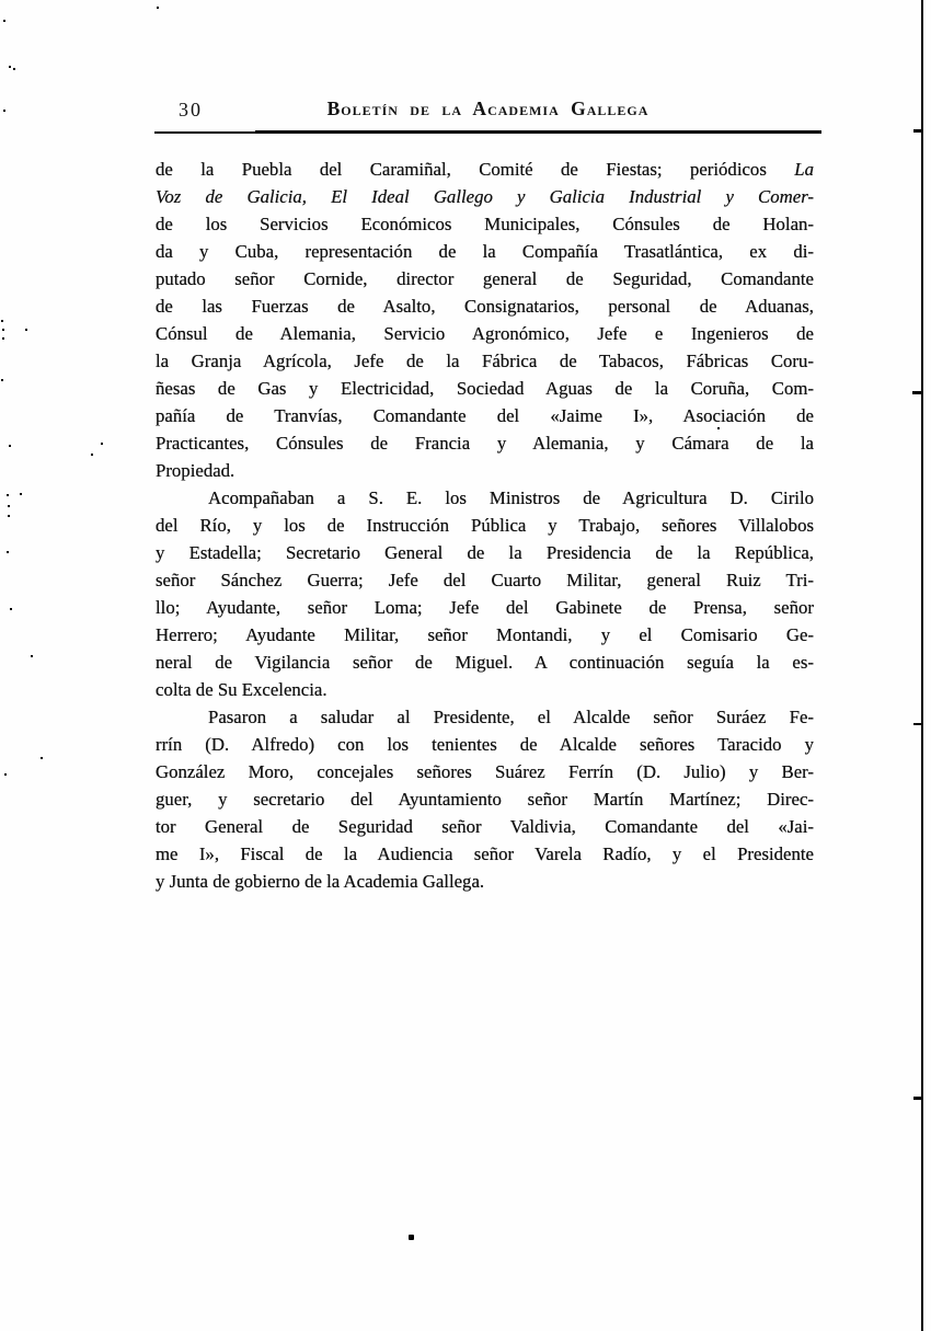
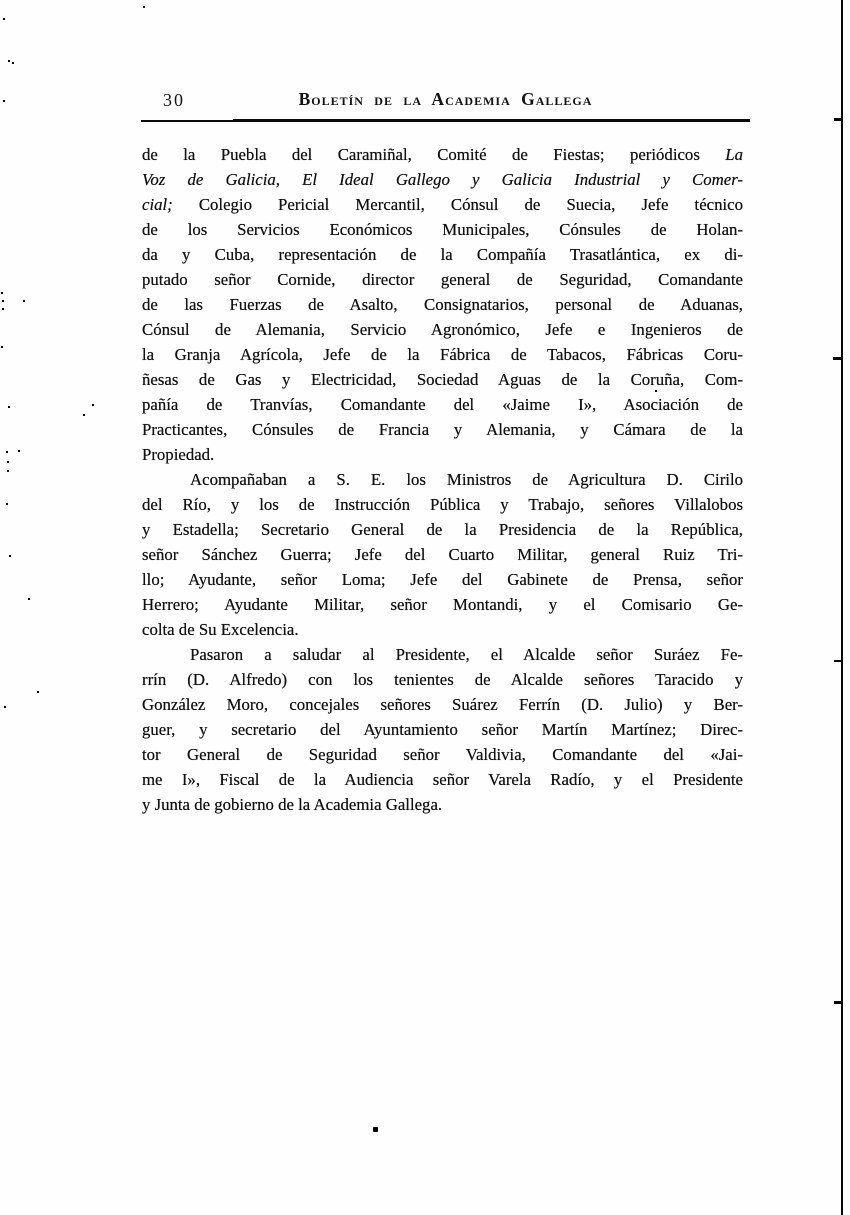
  30
  Boletín de la Academia Gallega
  de la Puebla del Caramiñal, Comité de Fiestas; periódicos La
  Voz de Galicia, El Ideal Gallego y Galicia Industrial y Comer-
+ cial; Colegio Pericial Mercantil, Cónsul de Suecia, Jefe técnico
  de los Servicios Económicos Municipales, Cónsules de Holan-
  da y Cuba, representación de la Compañía Trasatlántica, ex di-
  putado señor Cornide, director general de Seguridad, Comandante
  de las Fuerzas de Asalto, Consignatarios, personal de Aduanas,
  Cónsul de Alemania, Servicio Agronómico, Jefe e Ingenieros de
  la Granja Agrícola, Jefe de la Fábrica de Tabacos, Fábricas Coru-
  ñesas de Gas y Electricidad, Sociedad Aguas de la Coruña, Com-
  pañía de Tranvías, Comandante del «Jaime I», Asociación de
  Practicantes, Cónsules de Francia y Alemania, y Cámara de la
  Propiedad.
  Acompañaban a S. E. los Ministros de Agricultura D. Cirilo
  del Río, y los de Instrucción Pública y Trabajo, señores Villalobos
  y Estadella; Secretario General de la Presidencia de la República,
  señor Sánchez Guerra; Jefe del Cuarto Militar, general Ruiz Tri-
  llo; Ayudante, señor Loma; Jefe del Gabinete de Prensa, señor
  Herrero; Ayudante Militar, señor Montandi, y el Comisario Ge-
- neral de Vigilancia señor de Miguel. A continuación seguía la es-
  colta de Su Excelencia.
  Pasaron a saludar al Presidente, el Alcalde señor Suráez Fe-
  rrín (D. Alfredo) con los tenientes de Alcalde señores Taracido y
  González Moro, concejales señores Suárez Ferrín (D. Julio) y Ber-
  guer, y secretario del Ayuntamiento señor Martín Martínez; Direc-
  tor General de Seguridad señor Valdivia, Comandante del «Jai-
  me I», Fiscal de la Audiencia señor Varela Radío, y el Presidente
  y Junta de gobierno de la Academia Gallega.
